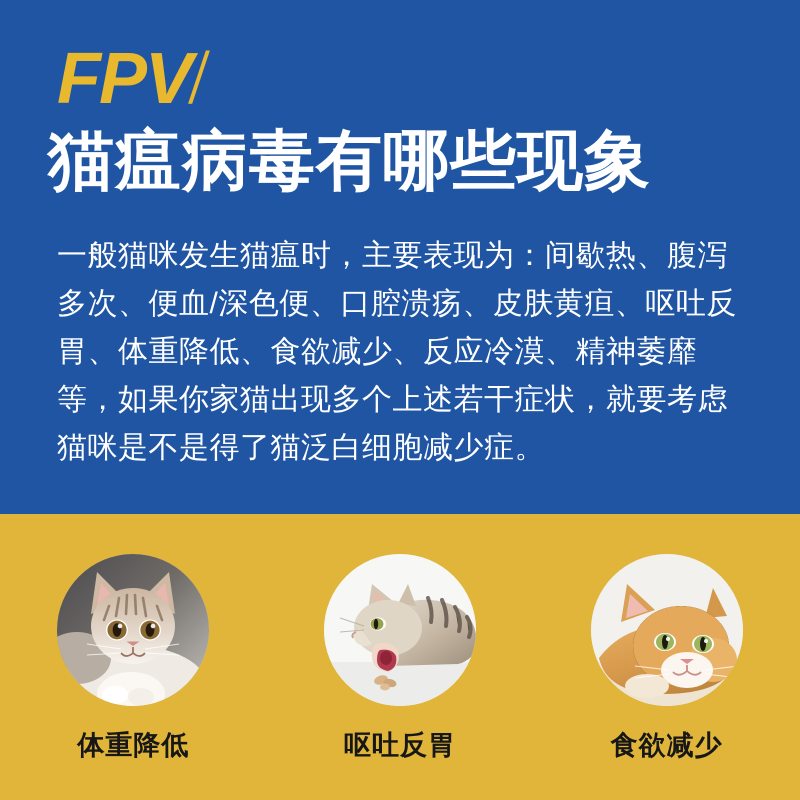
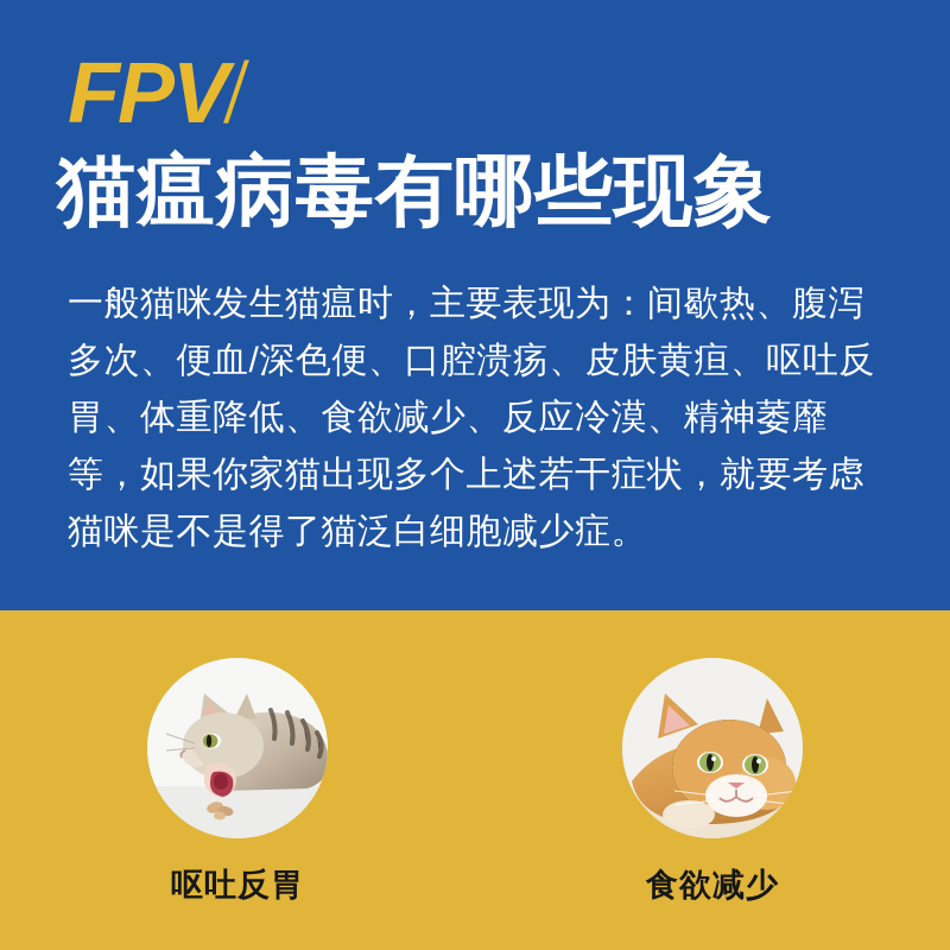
  FPV/
  猫瘟病毒有哪些现象
  一般猫咪发生猫瘟时，主要表现为：间歇热、腹泻多次、便血/深色便、口腔溃疡、皮肤黄疸、呕吐反胃、体重降低、食欲减少、反应冷漠、精神萎靡等，如果你家猫出现多个上述若干症状，就要考虑猫咪是不是得了猫泛白细胞减少症。
- 体重降低
  呕吐反胃
  食欲减少
